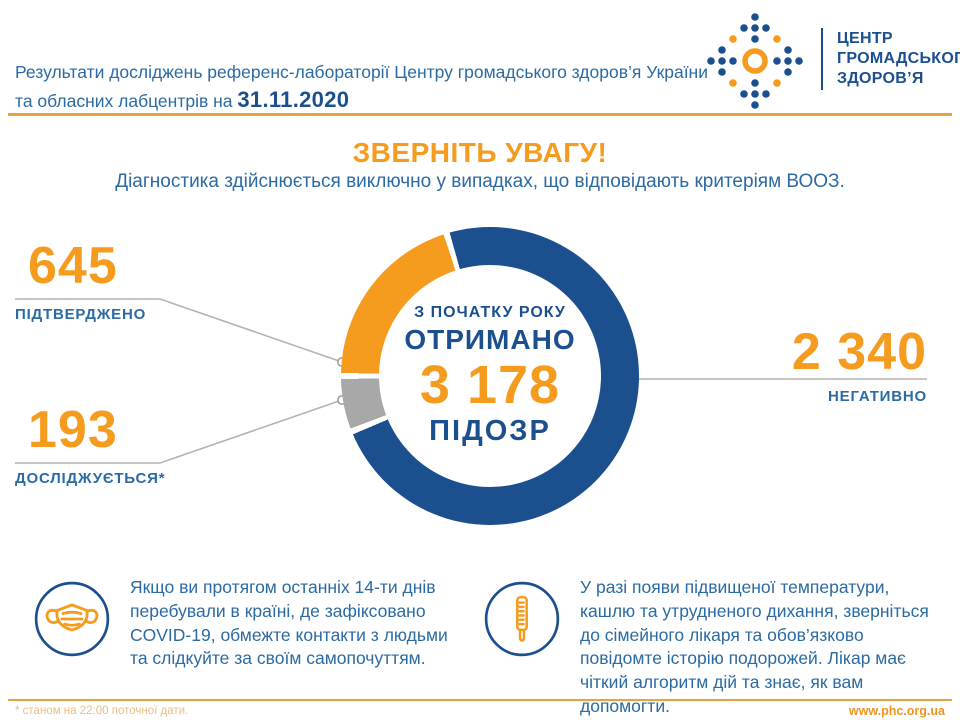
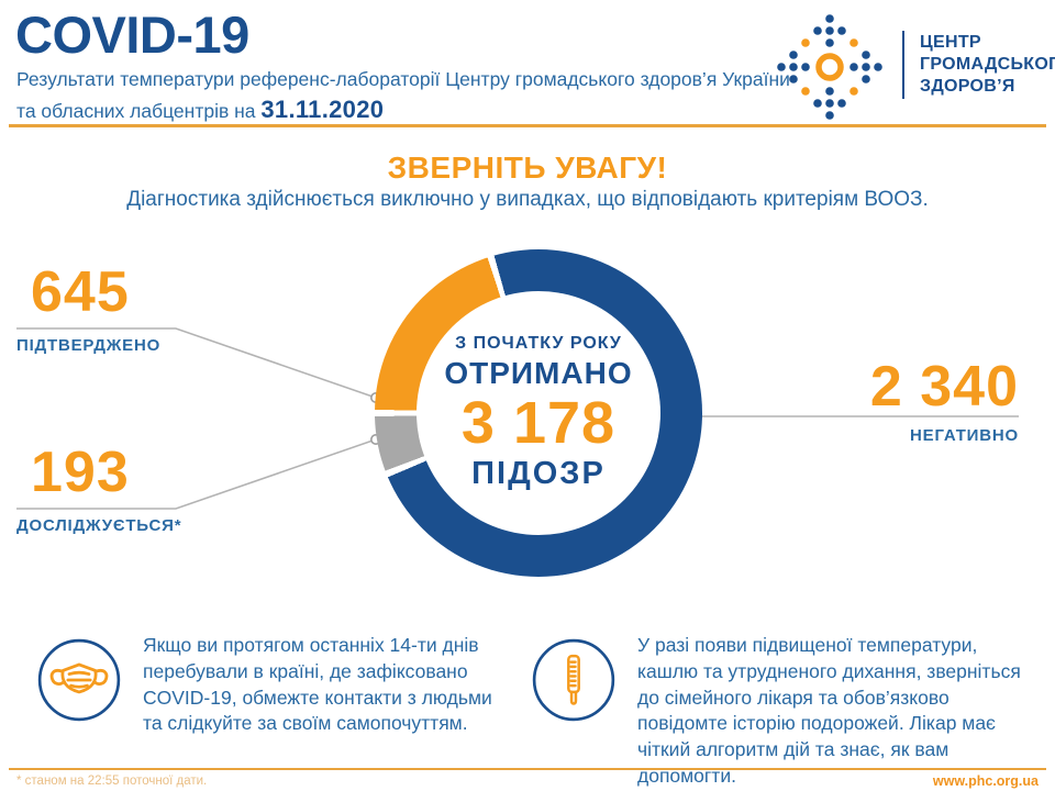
+ COVID-19
- Результати досліджень референс-лабораторії Центру громадського здоров’я України
+ Результати температури референс-лабораторії Центру громадського здоров’я України
  та обласних лабцентрів на 31.11.2020
  ЦЕНТР
  ГРОМАДСЬКОГ
  ЗДОРОВ’Я
  ЗВЕРНІТЬ УВАГУ!
  Діагностика здійснюється виключно у випадках, що відповідають критеріям ВООЗ.
  З ПОЧАТКУ РОКУ
  ОТРИМАНО
  3 178
  ПІДОЗР
  645
  ПІДТВЕРДЖЕНО
  193
  ДОСЛІДЖУЄТЬСЯ*
  2 340
  НЕГАТИВНО
  Якщо ви протягом останніх 14-ти днів перебували в країні, де зафіксовано COVID-19, обмежте контакти з людьми та слідкуйте за своїм самопочуттям.
  У разі появи підвищеної температури, кашлю та утрудненого дихання, зверніться до сімейного лікаря та обов’язково повідомте історію подорожей. Лікар має чіткий алгоритм дій та знає, як вам допомогти.
- * станом на 22:00 поточної дати.
+ * станом на 22:55 поточної дати.
  www.phc.org.ua
